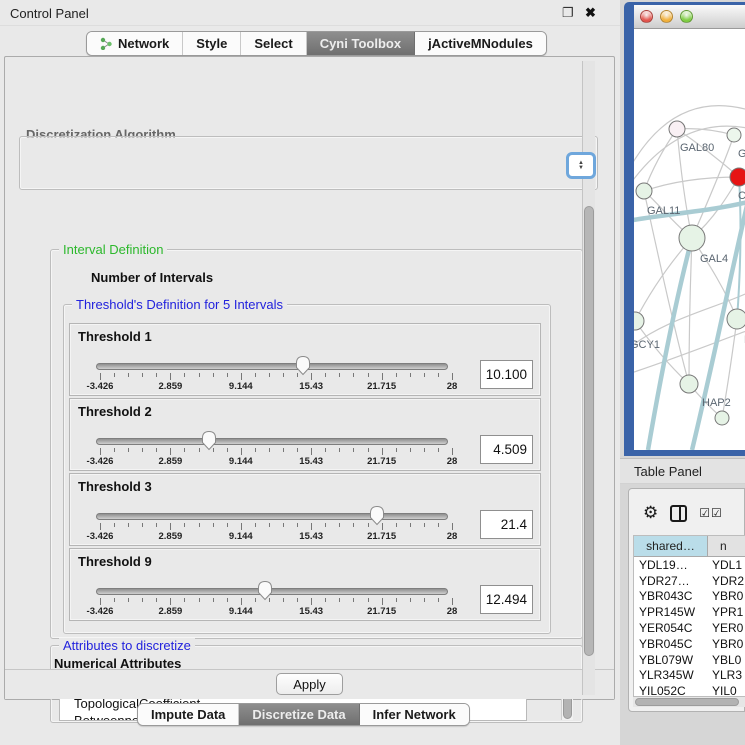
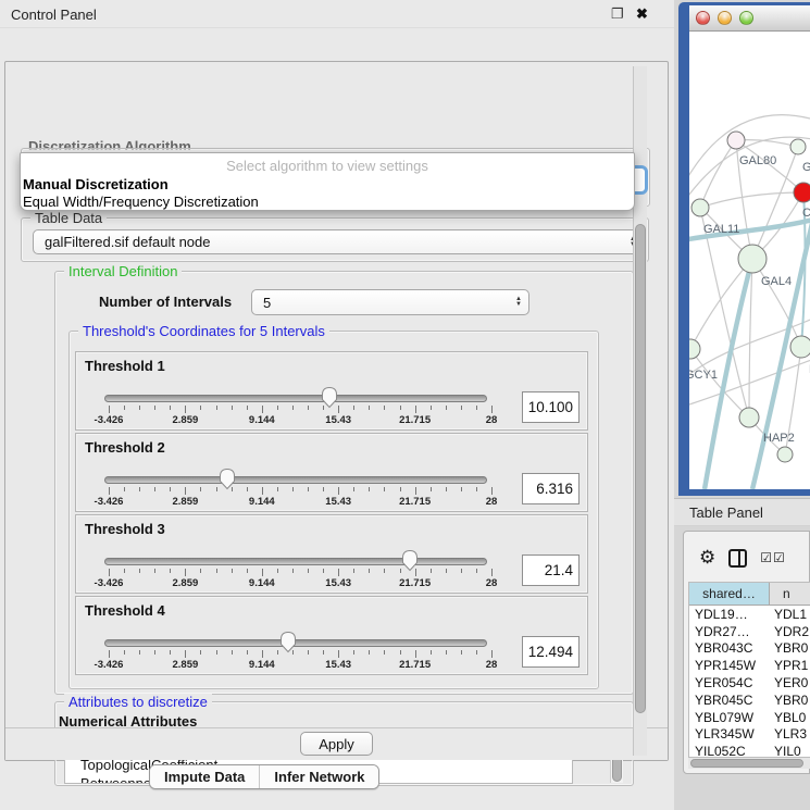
  Control Panel
  ❐
  ✖
- Network
- Style
- Select
- Cyni Toolbox
- jActiveMNodules
  Discretization Algorithm
+ Select algorithm to view settings
+ Manual Discretization
+ Equal Width/Frequency Discretization
+ Table Data
+ galFiltered.sif default node
  Interval Definition
  Number of Intervals
+ 5
- Threshold's Definition for 5 Intervals
+ Threshold's Coordinates for 5 Intervals
  Threshold 1
  -3.426
  2.859
  9.144
  15.43
  21.715
  28
  10.100
  Threshold 2
  -3.426
  2.859
  9.144
  15.43
  21.715
  28
- 4.509
+ 6.316
  Threshold 3
  -3.426
  2.859
  9.144
  15.43
  21.715
  28
  21.4
- Threshold 9
+ Threshold 4
  -3.426
  2.859
  9.144
  15.43
  21.715
  28
  12.494
  Attributes to discretize
  Numerical Attributes
  Apply
  Impute Data
- Discretize Data
  Infer Network
  GAL80
  C
  GAL11
  GAL4
  GCY1
  HAP2
  Table Panel
  ⚙
  ☑☑
  shared…
  n
  YDL19…
  YDL1
  YDR27…
  YDR2
  YBR043C
  YBR0
  YPR145W
  YPR1
  YER054C
  YER0
  YBR045C
  YBR0
  YBL079W
  YBL0
  YLR345W
  YLR3
  YIL052C
  YIL0
